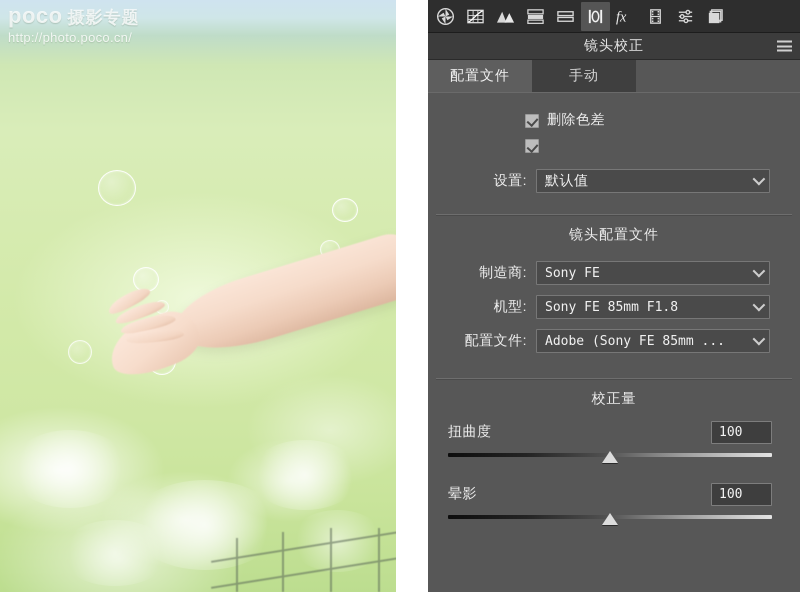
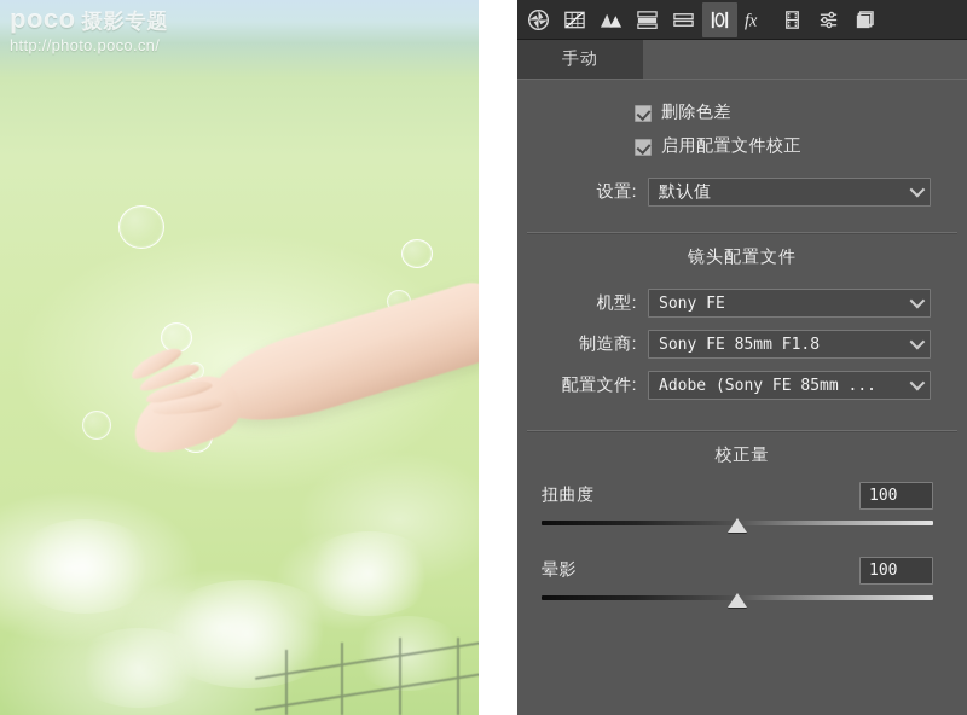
  poco 摄影专题
  http://photo.poco.cn/
  fx
- 镜头校正
- 配置文件
  手动
  删除色差
+ 启用配置文件校正
  设置:
  默认值
  镜头配置文件
- 制造商:
+ 机型:
  Sony FE
- 机型:
+ 制造商:
  Sony FE 85mm F1.8
  配置文件:
  Adobe (Sony FE 85mm ...
  校正量
  扭曲度
  100
  晕影
  100
